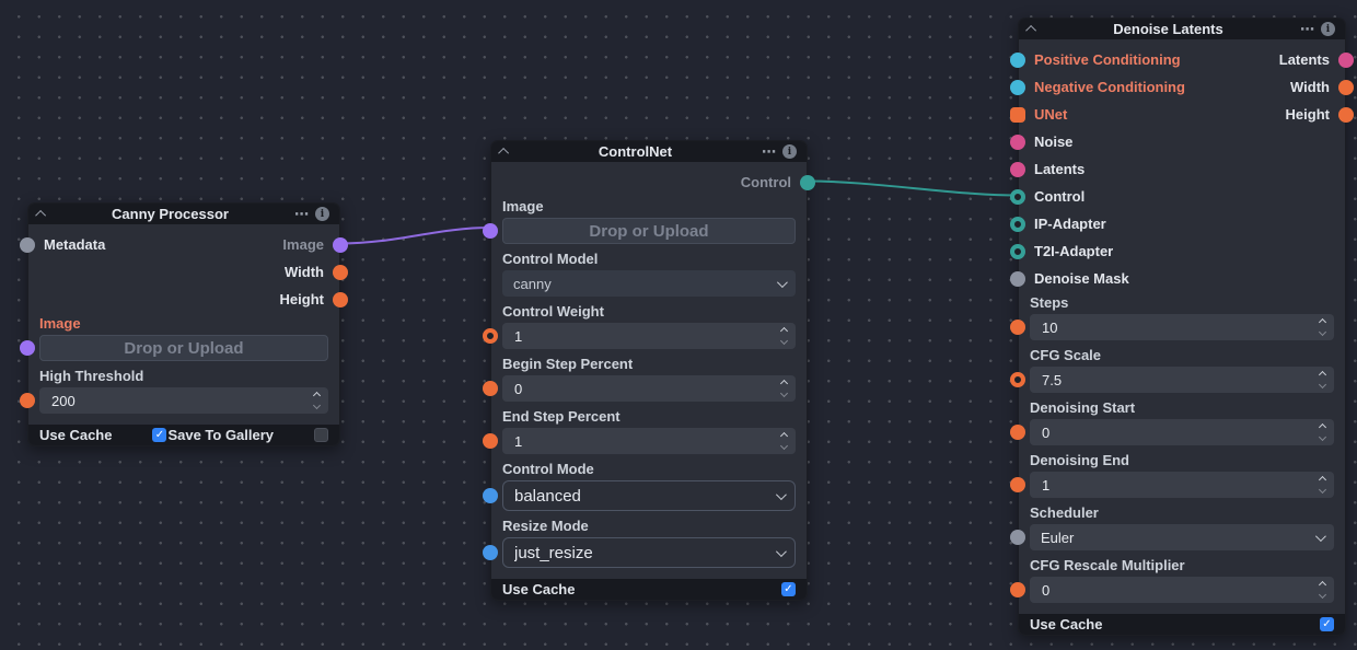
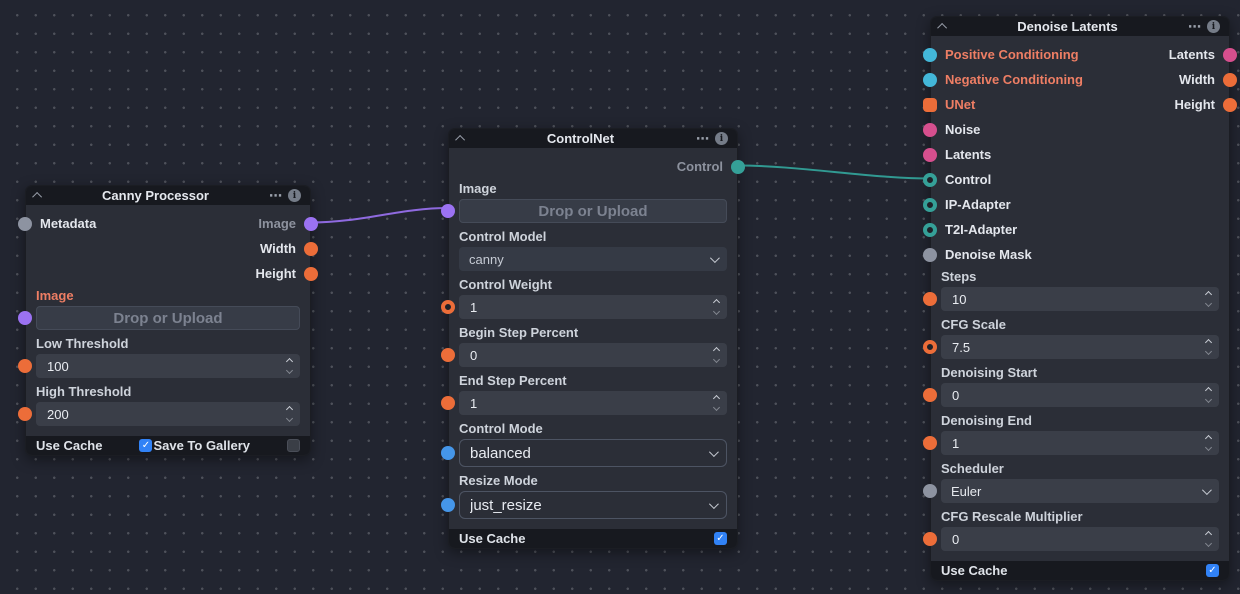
  Canny Processor
  ⋯
  i
  Metadata
  Image
  Width
  Height
  Image
  Drop or Upload
+ Low Threshold
+ 100
  High Threshold
  200
  Use Cache
  ✓
  Save To Gallery
  ControlNet
  ⋯
  i
  Control
  Image
  Drop or Upload
  Control Model
  canny
  Control Weight
  1
  Begin Step Percent
  0
  End Step Percent
  1
  Control Mode
  balanced
  Resize Mode
  just_resize
  Use Cache
  ✓
  Denoise Latents
  ⋯
  i
  Positive Conditioning
  Latents
  Negative Conditioning
  Width
  UNet
  Height
  Noise
  Latents
  Control
  IP-Adapter
  T2I-Adapter
  Denoise Mask
  Steps
  10
  CFG Scale
  7.5
  Denoising Start
  0
  Denoising End
  1
  Scheduler
  Euler
  CFG Rescale Multiplier
  0
  Use Cache
  ✓
